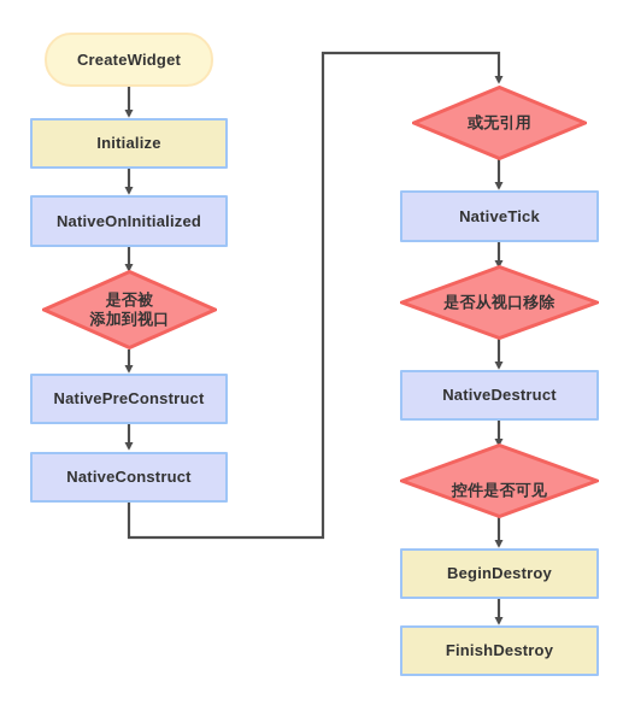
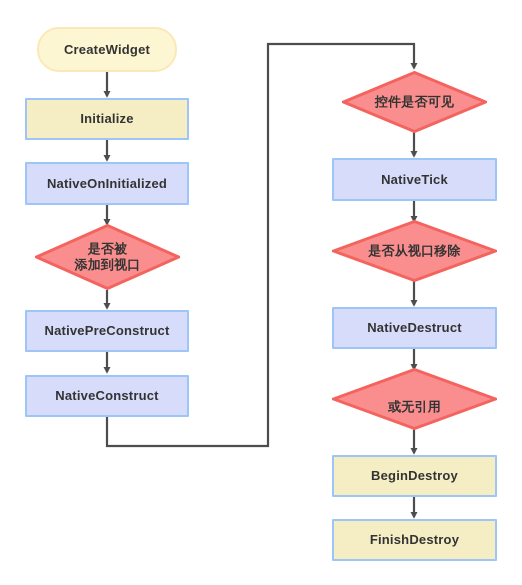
  CreateWidget
  Initialize
  NativeOnInitialized
  是否被
  添加到视口
  NativePreConstruct
  NativeConstruct
- 或无引用
+ 控件是否可见
  NativeTick
  是否从视口移除
  NativeDestruct
- 控件是否可见
+ 或无引用
  BeginDestroy
  FinishDestroy
